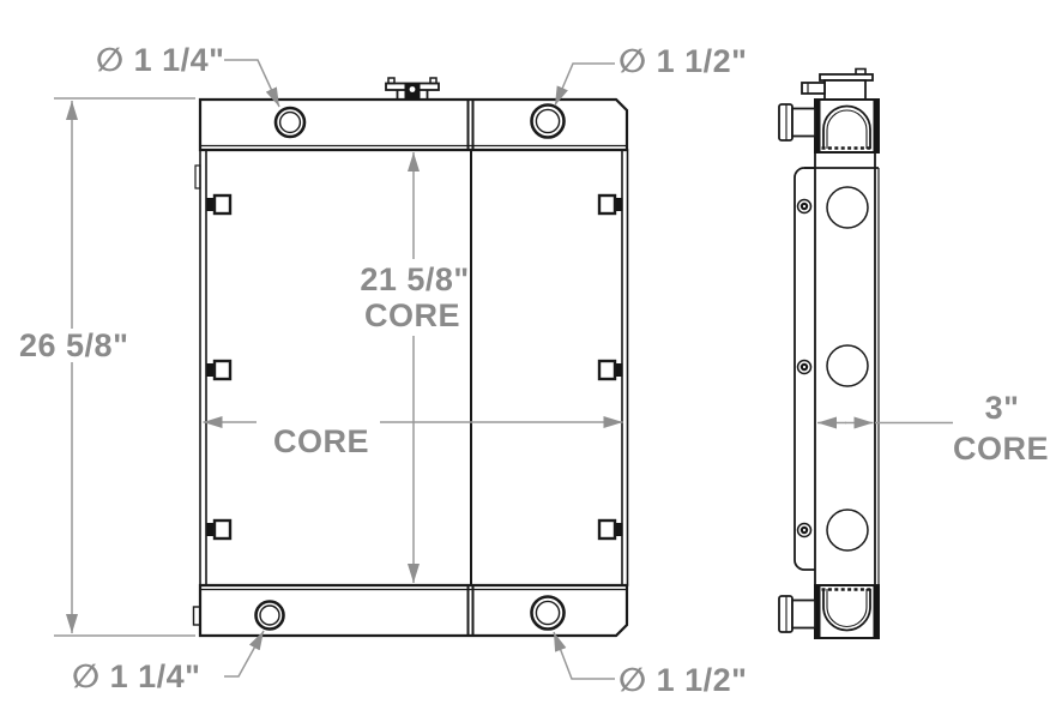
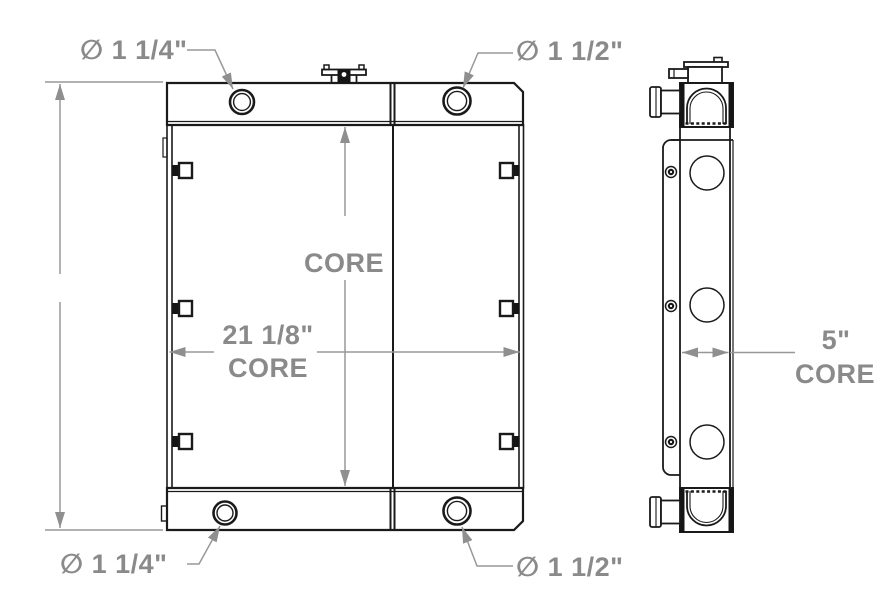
  ∅ 1 1/4"
  ∅ 1 1/2"
- 26 5/8"
- 21 5/8"
  CORE
+ 21 1/8"
  CORE
  ∅ 1 1/4"
  ∅ 1 1/2"
- 3"
+ 5"
  CORE
